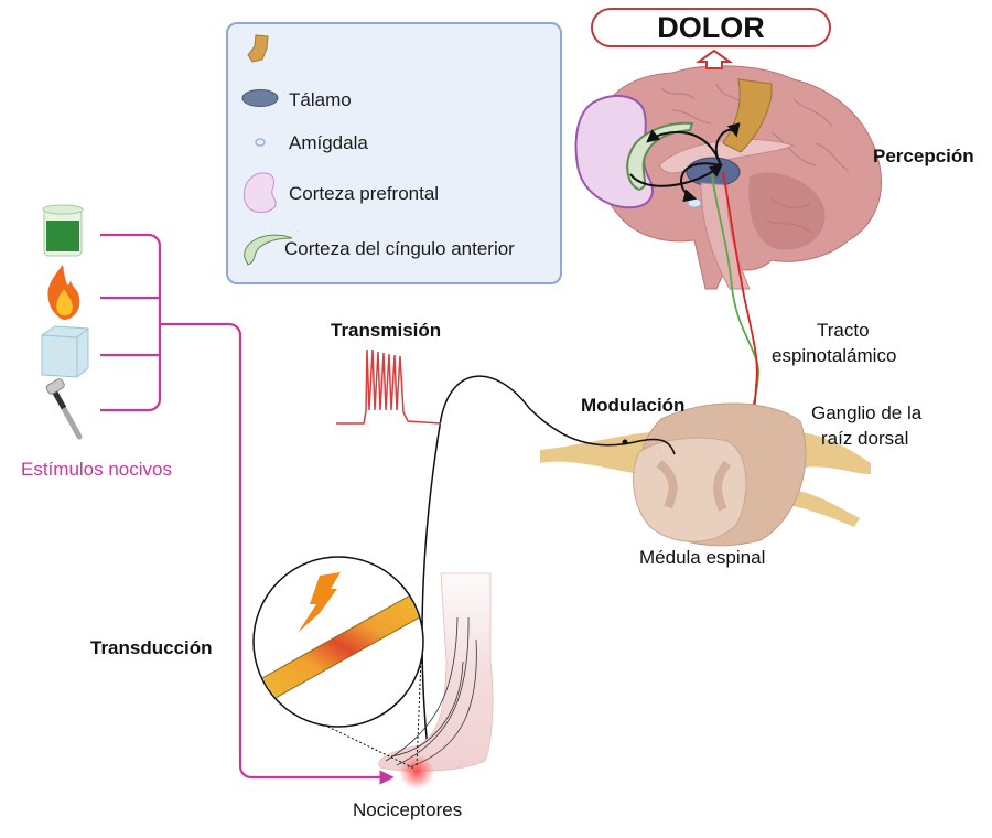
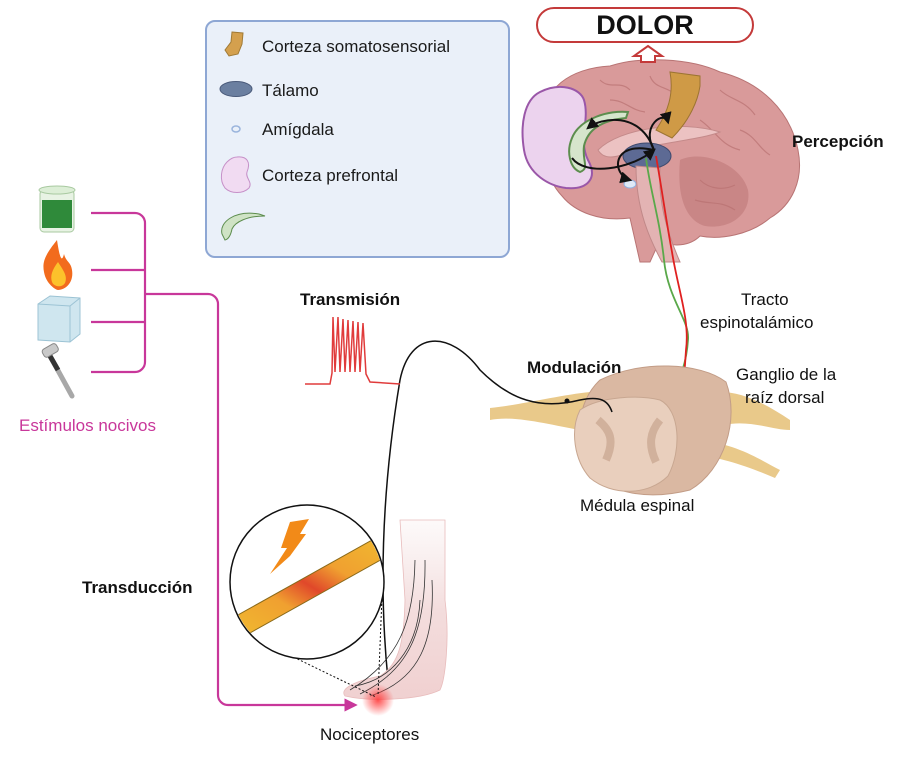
  DOLOR
+ Corteza somatosensorial
  Tálamo
  Amígdala
  Corteza prefrontal
- Corteza del cíngulo anterior
  Percepción
  Transmisión
  Modulación
  Transducción
  Tracto
  espinotalámico
  Ganglio de la
  raíz dorsal
  Médula espinal
  Nociceptores
  Estímulos nocivos
